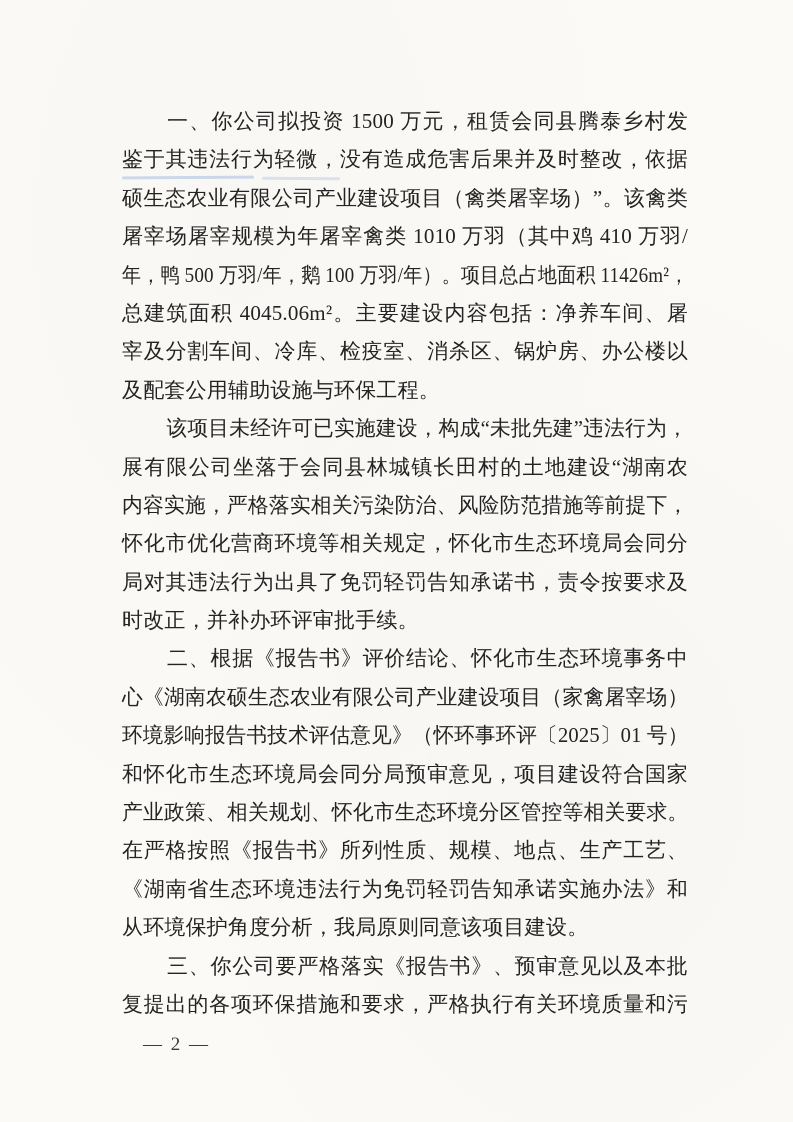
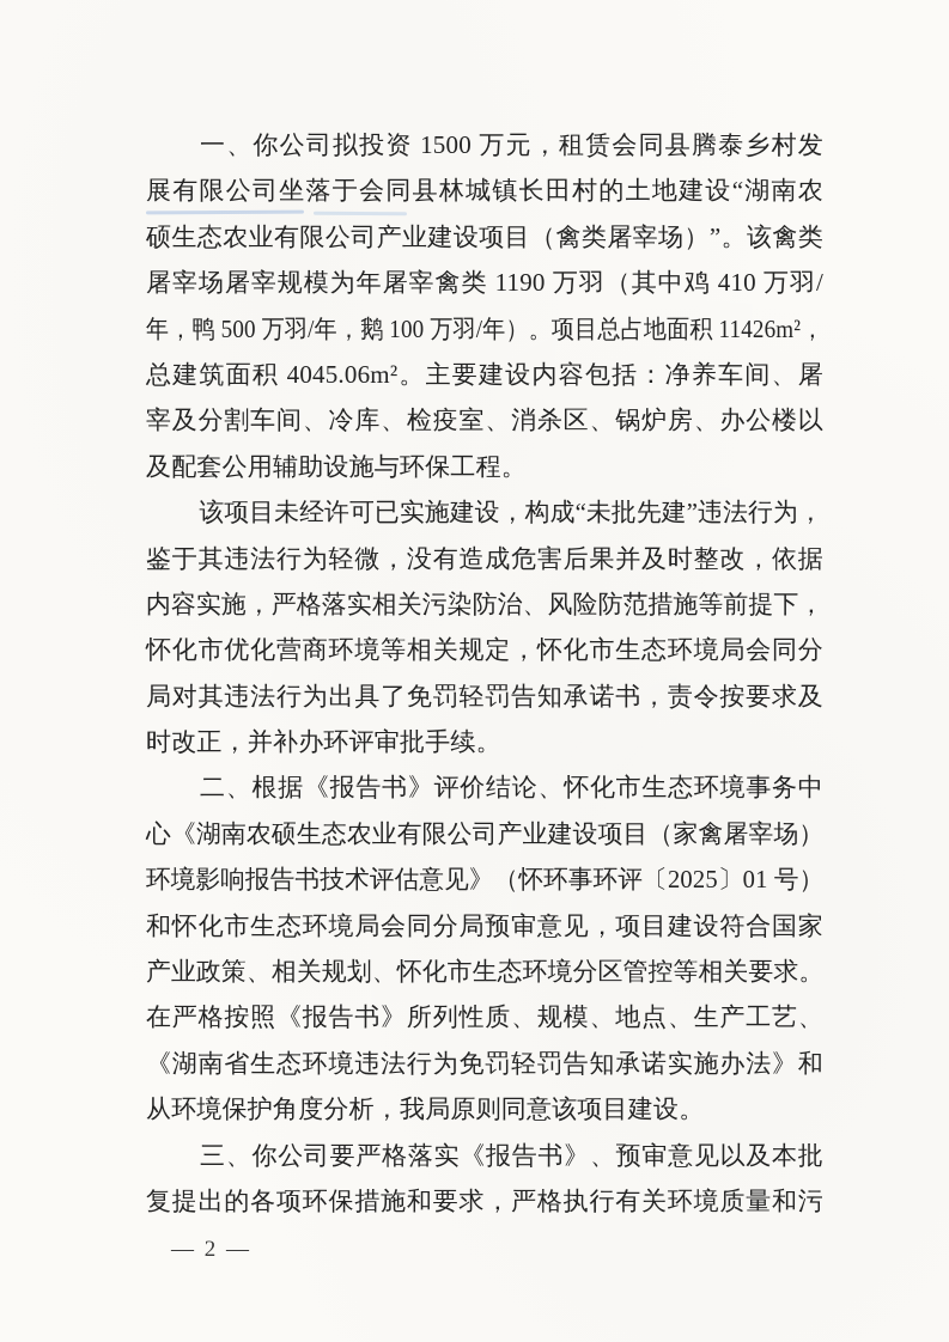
  一、你公司拟投资 1500 万元，租赁会同县腾泰乡村发
- 鉴于其违法行为轻微，没有造成危害后果并及时整改，依据
+ 展有限公司坐落于会同县林城镇长田村的土地建设“湖南农
  硕生态农业有限公司产业建设项目（禽类屠宰场）”。该禽类
- 屠宰场屠宰规模为年屠宰禽类 1010 万羽（其中鸡 410 万羽/
+ 屠宰场屠宰规模为年屠宰禽类 1190 万羽（其中鸡 410 万羽/
  年，鸭 500 万羽/年，鹅 100 万羽/年）。项目总占地面积 11426m²，
  总建筑面积 4045.06m²。主要建设内容包括：净养车间、屠
  宰及分割车间、冷库、检疫室、消杀区、锅炉房、办公楼以
  及配套公用辅助设施与环保工程。
  该项目未经许可已实施建设，构成“未批先建”违法行为，
- 展有限公司坐落于会同县林城镇长田村的土地建设“湖南农
+ 鉴于其违法行为轻微，没有造成危害后果并及时整改，依据
  内容实施，严格落实相关污染防治、风险防范措施等前提下，
  怀化市优化营商环境等相关规定，怀化市生态环境局会同分
  局对其违法行为出具了免罚轻罚告知承诺书，责令按要求及
  时改正，并补办环评审批手续。
  二、根据《报告书》评价结论、怀化市生态环境事务中
  心《湖南农硕生态农业有限公司产业建设项目（家禽屠宰场）
  环境影响报告书技术评估意见》（怀环事环评〔2025〕01 号）
  和怀化市生态环境局会同分局预审意见，项目建设符合国家
  产业政策、相关规划、怀化市生态环境分区管控等相关要求。
  在严格按照《报告书》所列性质、规模、地点、生产工艺、
  《湖南省生态环境违法行为免罚轻罚告知承诺实施办法》和
  从环境保护角度分析，我局原则同意该项目建设。
  三、你公司要严格落实《报告书》、预审意见以及本批
  复提出的各项环保措施和要求，严格执行有关环境质量和污
  — 2 —
